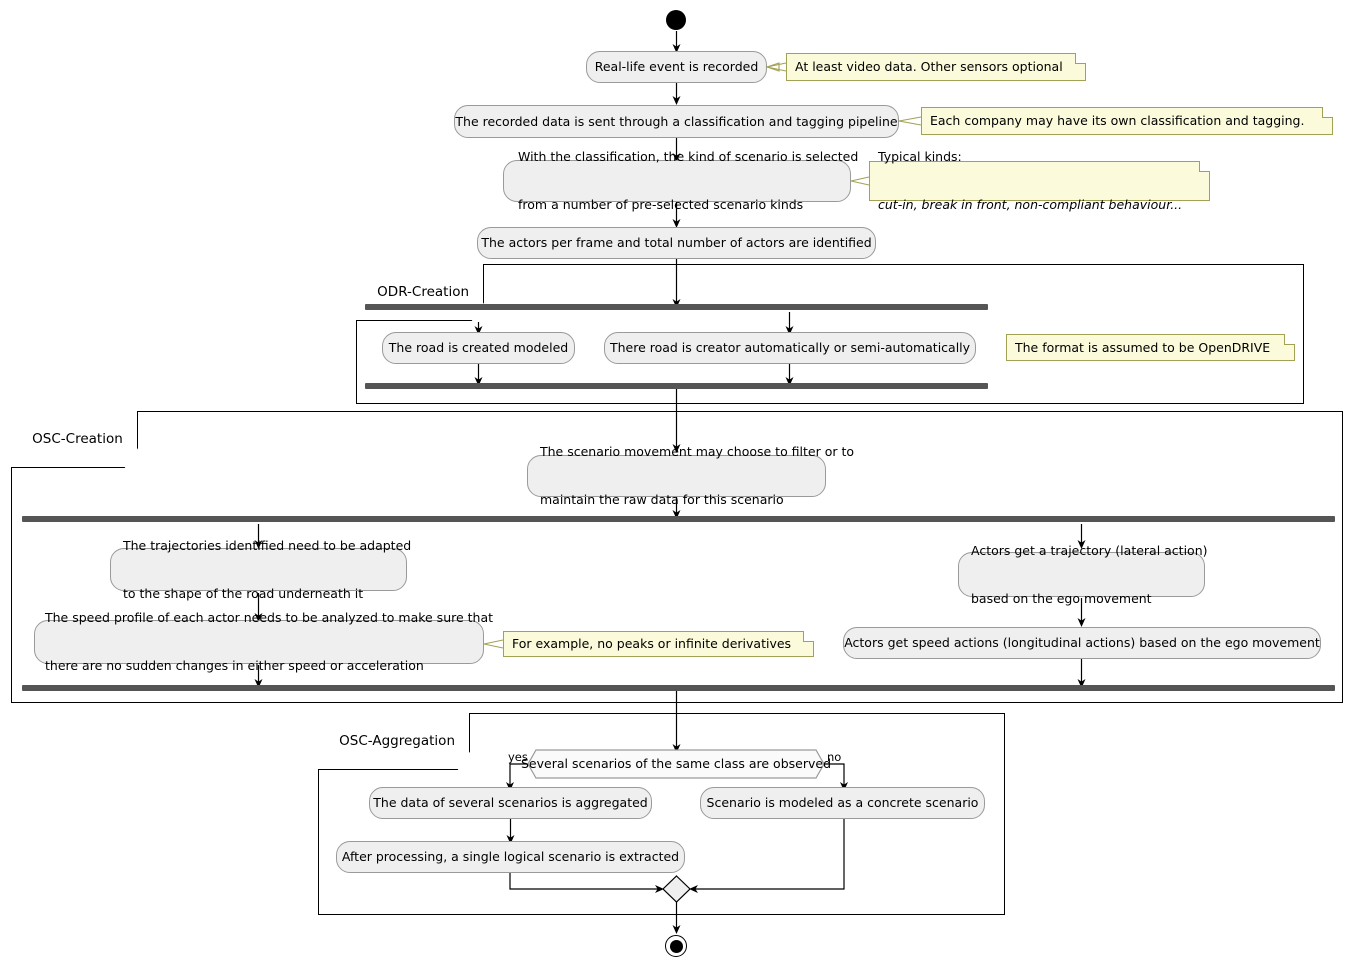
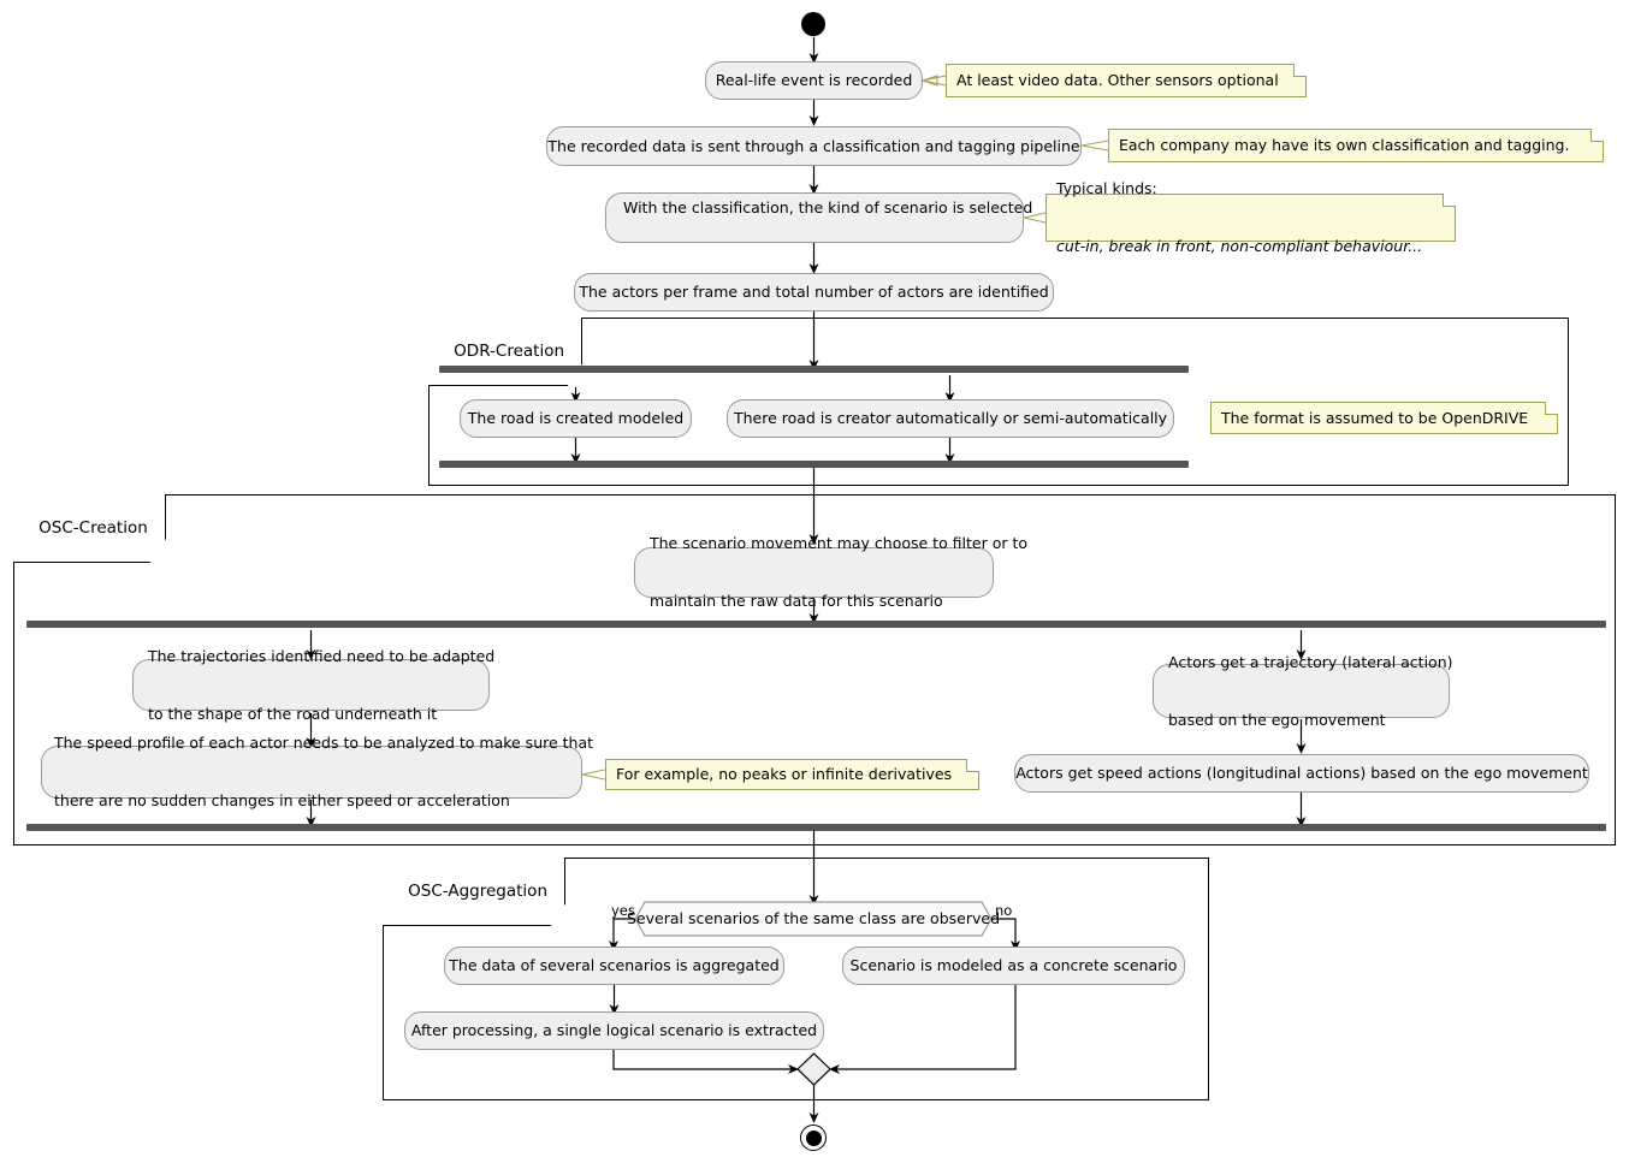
  ODR-Creation
  OSC-Creation
  OSC-Aggregation
  Real-life event is recorded
  The recorded data is sent through a classification and tagging pipeline
  With the classification, the kind of scenario is selected
- from a number of pre-selected scenario kinds
  The actors per frame and total number of actors are identified
  The road is created modeled
  There road is creator automatically or semi-automatically
  The scenario movement may choose to filter or to
  maintain the raw data for this scenario
  The trajectories identified need to be adapted
  to the shape of the road underneath it
  The speed profile of each actor needs to be analyzed to make sure that
  there are no sudden changes in either speed or acceleration
  Actors get a trajectory (lateral action)
  based on the ego movement
  Actors get speed actions (longitudinal actions) based on the ego movement
  Several scenarios of the same class are observed
  yes
  no
  The data of several scenarios is aggregated
  Scenario is modeled as a concrete scenario
  After processing, a single logical scenario is extracted
  At least video data. Other sensors optional
  Each company may have its own classification and tagging.
  Typical kinds:
  cut-in, break in front, non-compliant behaviour...
  The format is assumed to be OpenDRIVE
  For example, no peaks or infinite derivatives
